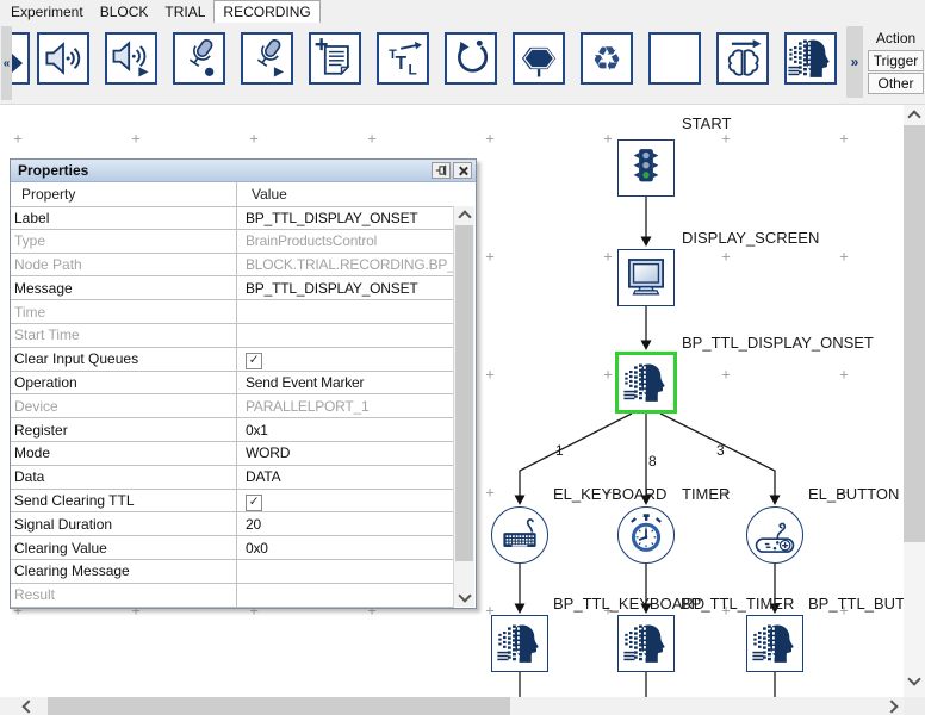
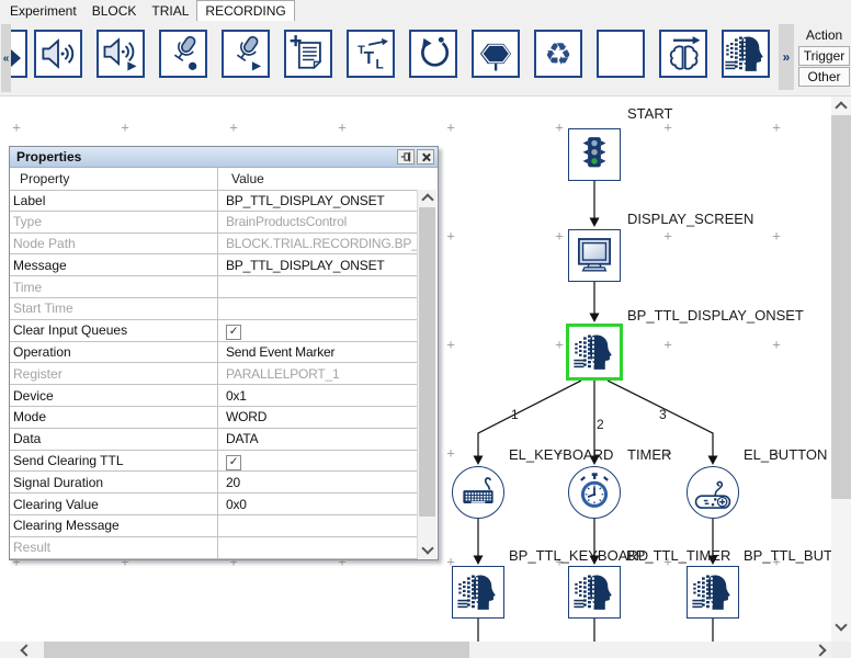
  Experiment
  BLOCK
  TRIAL
  RECORDING
  «
  T
  T
  L
  ♻
  »
  Action
  Trigger
  Other
  +
  +
  +
  +
  +
  +
  +
  +
  +
  +
  +
  +
  +
  +
  +
  +
  +
  +
  +
  +
  +
  +
  +
  +
  +
  +
  +
  +
  START
  DISPLAY_SCREEN
  BP_TTL_DISPLAY_ONSET
  EL_KEYBOARD
  TIMER
  EL_BUTTON
  BP_TTL_KEYBOARD
  BP_TTL_TIMER
  BP_TTL_BUT
  1
- 8
+ 2
  3
  Properties
  Property
  Value
  Label
  BP_TTL_DISPLAY_ONSET
  Type
  BrainProductsControl
  Node Path
  BLOCK.TRIAL.RECORDING.BP_
  Message
  BP_TTL_DISPLAY_ONSET
  Time
  Start Time
  Clear Input Queues
  ✓
  Operation
  Send Event Marker
- Device
+ Register
  PARALLELPORT_1
- Register
+ Device
  0x1
  Mode
  WORD
  Data
  DATA
  Send Clearing TTL
  ✓
  Signal Duration
  20
  Clearing Value
  0x0
  Clearing Message
  Result
